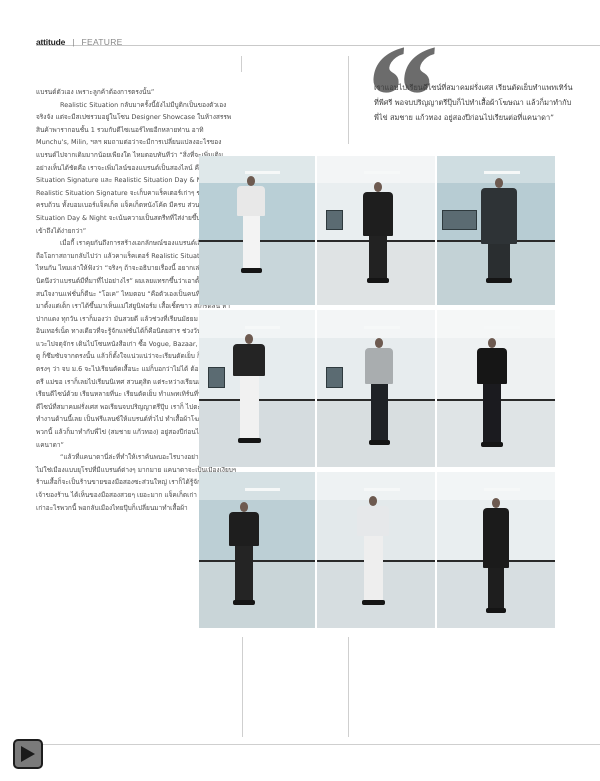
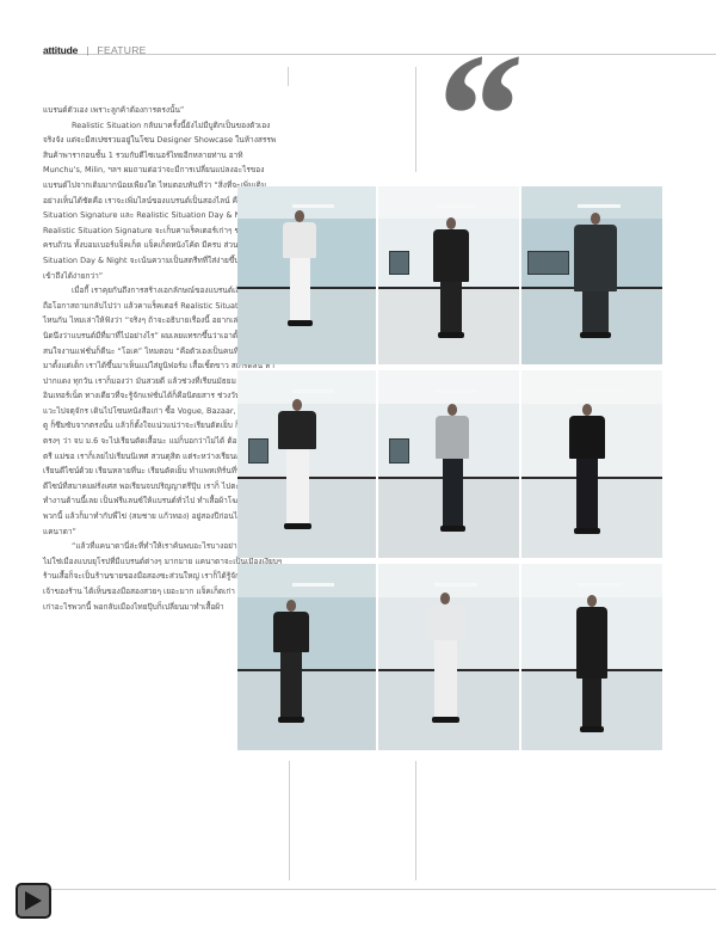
  attitude | FEATURE
  แบรนด์ตัวเอง เพราะลูกค้าต้องการตรงนั้น”
  Realistic Situation กลับมาครั้งนี้ยังไม่มีบูติกเป็นของตัวเองจริงจัง แต่จะมีสเปซรวมอยู่ในโซน Designer Showcase ในห้างสรรพสินค้าพารากอนชั้น 1 รวมกับดีไซเนอร์ไทยอีกหลายท่าน อาทิ Munchu's, Milin, ฯลฯ ผมถามต่อว่าจะมีการเปลี่ยนแปลงอะไรของแบรนด์ไปจากเดิมมากน้อยเพียงใด ไหมตอบทันทีว่า “สิ่งที่จะเพิ่มเติมอย่างเห็นได้ชัดคือ เราจะเพิ่มไลน์ของแบรนด์เป็นสองไลน์ คื Situation Signature และ Realistic Situation Day & Realistic Situation Signature จะเก็บคาแร็คเตอร์เก่าๆครบถ้วน ทั้งบอมเบอร์แจ็คเก็ต แจ็คเก็ตหนังโค้ต มีครบ ส่วน Situation Day & Night จะเน้นความเป็นสตรีทที่ใส่ง่ายขึ้ เข้าถึงได้ง่ายกว่า”
  เมื่อกี้ เราคุยกันถึงการสร้างเอกลักษณ์ของแบรนด์เถือโอกาสถามกลับไปว่า แล้วคาแร็คเตอร์ Realistic Situaไหนกัน ไหมเล่าให้ฟังว่า “จริงๆ ถ้าจะอธิบายเรื่องนี้ อยากเล่นิดนึงว่าแบรนด์มีที่มาที่ไปอย่างไร” ผมเลยแทรกขึ้นว่าเอาตั้สนใจงานแฟชั่นก็ดีนะ “โอเค” ไหมตอบ “คือตัวเองเป็นคนที่มาตั้งแต่เด็ก เราได้ขึ้นมาเห็นแม่ใส่ยูนิฟอร์ม เสื้อเชิ้ตขาว สเกิร์ตสั้น ทาปากแดง ทุกวัน เราก็มองว่า มันสวยดี แล้วช่วงที่เรียนมัธยมอินเทอร์เน็ต ทางเดียวที่จะรู้จักแฟชั่นได้ก็คือนิตยสาร ช่วงวัแวะไปจตุจักร เดินไปโซนหนังสือเก่า ซื้อ Vogue, Bazaar,ดู ก็ซึมซับจากตรงนั้น แล้วก็ตั้งใจแน่วแน่ว่าจะเรียนตัดเย็บตรงๆ ว่า จบ ม.6 จะไปเรียนตัดเสื้อนะ แม่ก็บอกว่าไม่ได้ ต้อตรี แม่ขอ เราก็เลยไปเรียนนิเทศ สวนดุสิต แต่ระหว่างเรียนเรียนดีไซน์ด้วย เรียนหลายที่นะ เรียนตัดเย็บ ทำแพทเทิร์นที่ดีไซน์ที่สมาคมฝรั่งเศส พอเรียนจบปริญญาตรีปุ๊บ เราก็ ไปตทำงานด้านนี้เลย เป็นฟรีแลนซ์ให้แบรนด์ทั่วไป ทำเสื้อผ้าโฆพวกนี้ แล้วก็มาทำกับพี่ไข่ (สมชาย แก้วทอง) อยู่สองปีก่อนไแคนาดา”
  “แล้วที่แคนาดานี่ล่ะที่ทำให้เราค้นพบอะไรบางอย่าไม่ใช่เมืองแบบยุโรปที่มีแบรนด์ต่างๆ มากมาย แคนาดาจะเป็นเมืองเงียบๆ ร้านเสื้อก็จะเป็นร้านขายของมือสองซะส่วนใหญ่ เราก็ได้รู้จัเจ้าของร้าน ได้เห็นของมือสองสวยๆ เยอะมาก แจ็คเก็ตเก่าเก่าอะไรพวกนี้ พอกลับเมืองไทยปุ๊บก็เปลี่ยนมาทำเสื้อผ้า
- เราแอบไปเรียนดีไซน์ที่สมาคมฝรั่งเศส เรียนตัดเย็บทำแพทเทิร์นที่พีศรี พอจบปริญญาตรีปุ๊บก็ไปทำเสื้อผ้าโฆษณา แล้วก็มาทำกับพี่ไข่ สมชาย แก้วทอง อยู่สองปีก่อนไปเรียนต่อที่แคนาดา”
